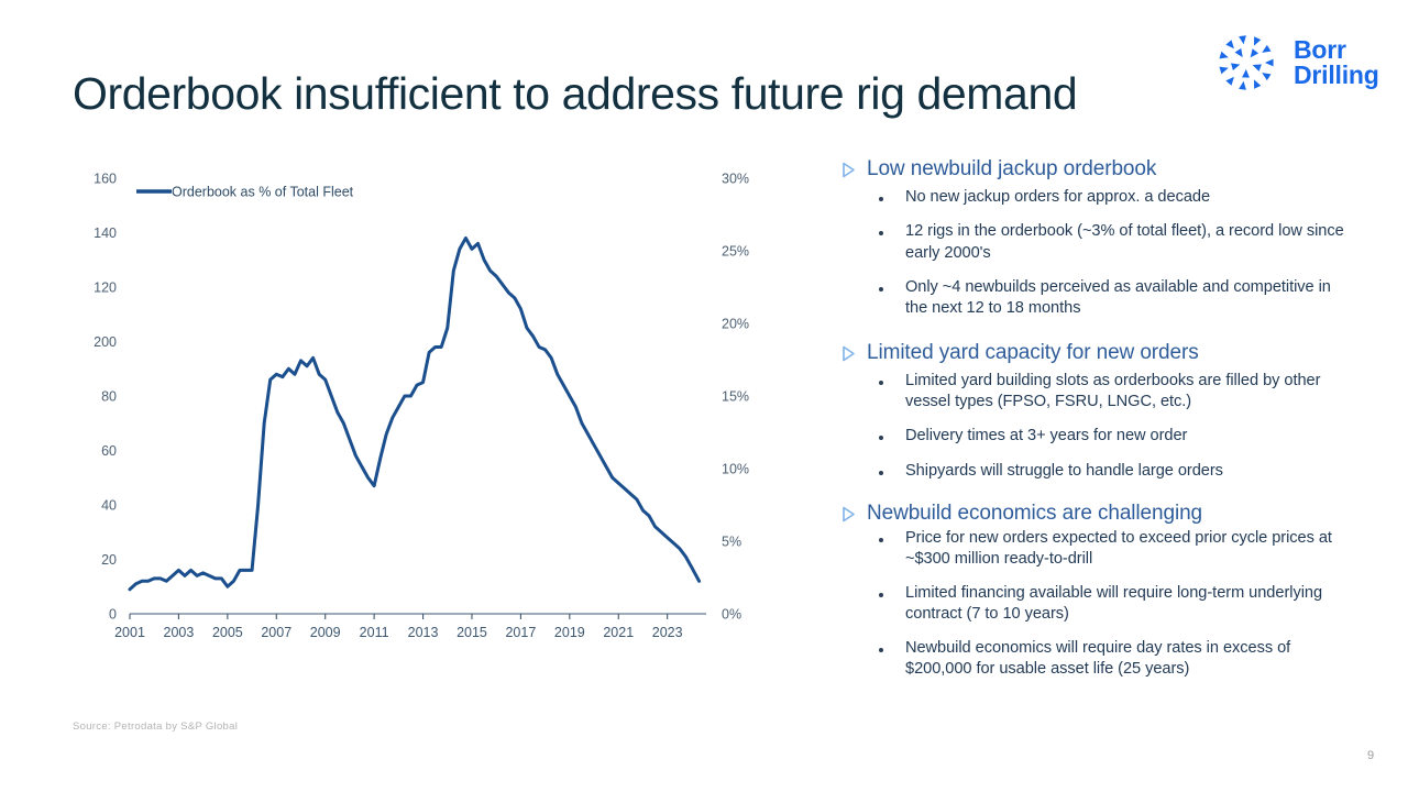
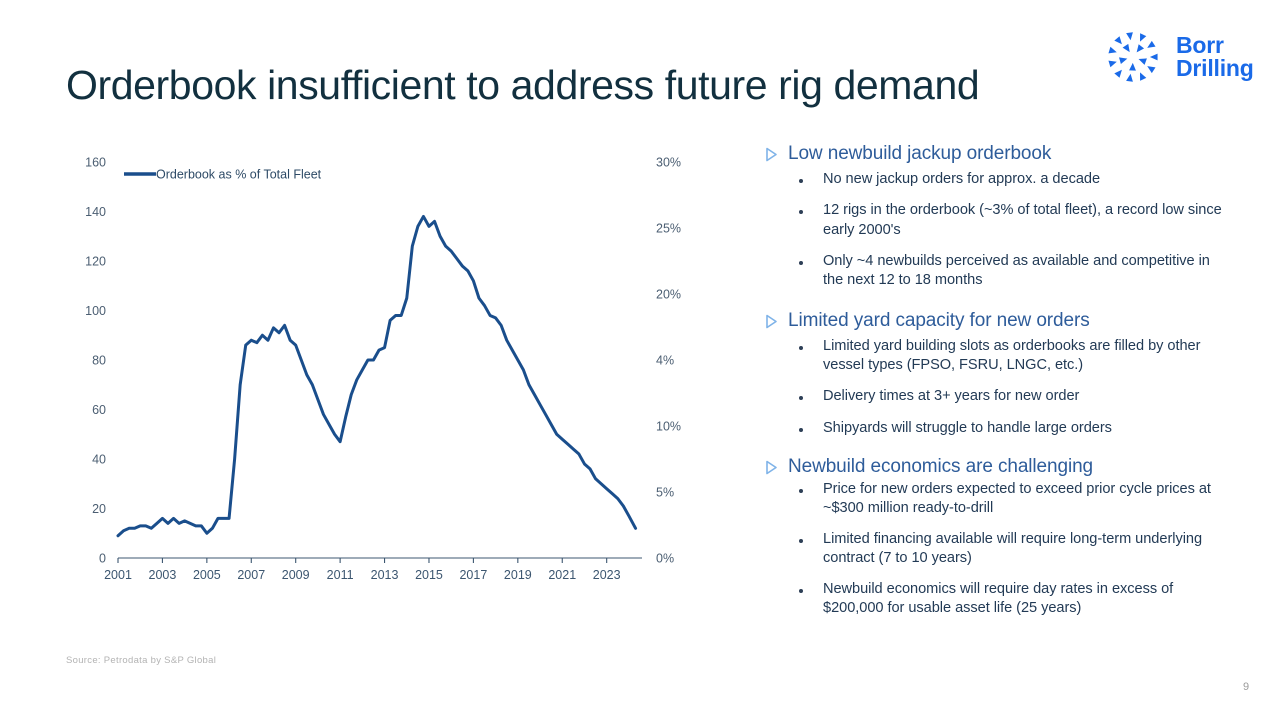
  Borr
  Drilling
  Orderbook insufficient to address future rig demand
  0
  20
  40
  60
  80
- 200
+ 100
  120
  140
  160
  0%
  5%
  10%
- 15%
+ 4%
  20%
  25%
  30%
  2001
  2003
  2005
  2007
  2009
  2011
  2013
  2015
  2017
  2019
  2021
  2023
  Orderbook as % of Total Fleet
  Source: Petrodata by S&P Global
  9
  Low newbuild jackup orderbook
  No new jackup orders for approx. a decade
  12 rigs in the orderbook (~3% of total fleet), a record low since early 2000's
  Only ~4 newbuilds perceived as available and competitive in the next 12 to 18 months
  Limited yard capacity for new orders
  Limited yard building slots as orderbooks are filled by other vessel types (FPSO, FSRU, LNGC, etc.)
  Delivery times at 3+ years for new order
  Shipyards will struggle to handle large orders
  Newbuild economics are challenging
  Price for new orders expected to exceed prior cycle prices at ~$300 million ready-to-drill
  Limited financing available will require long-term underlying contract (7 to 10 years)
  Newbuild economics will require day rates in excess of $200,000 for usable asset life (25 years)
